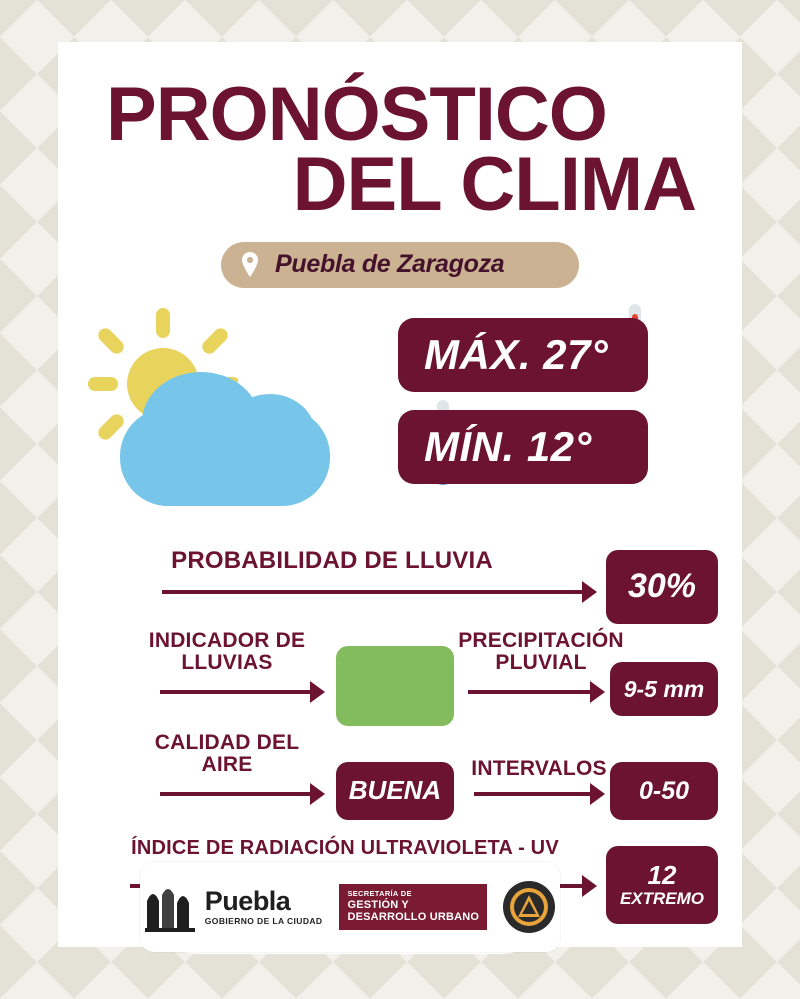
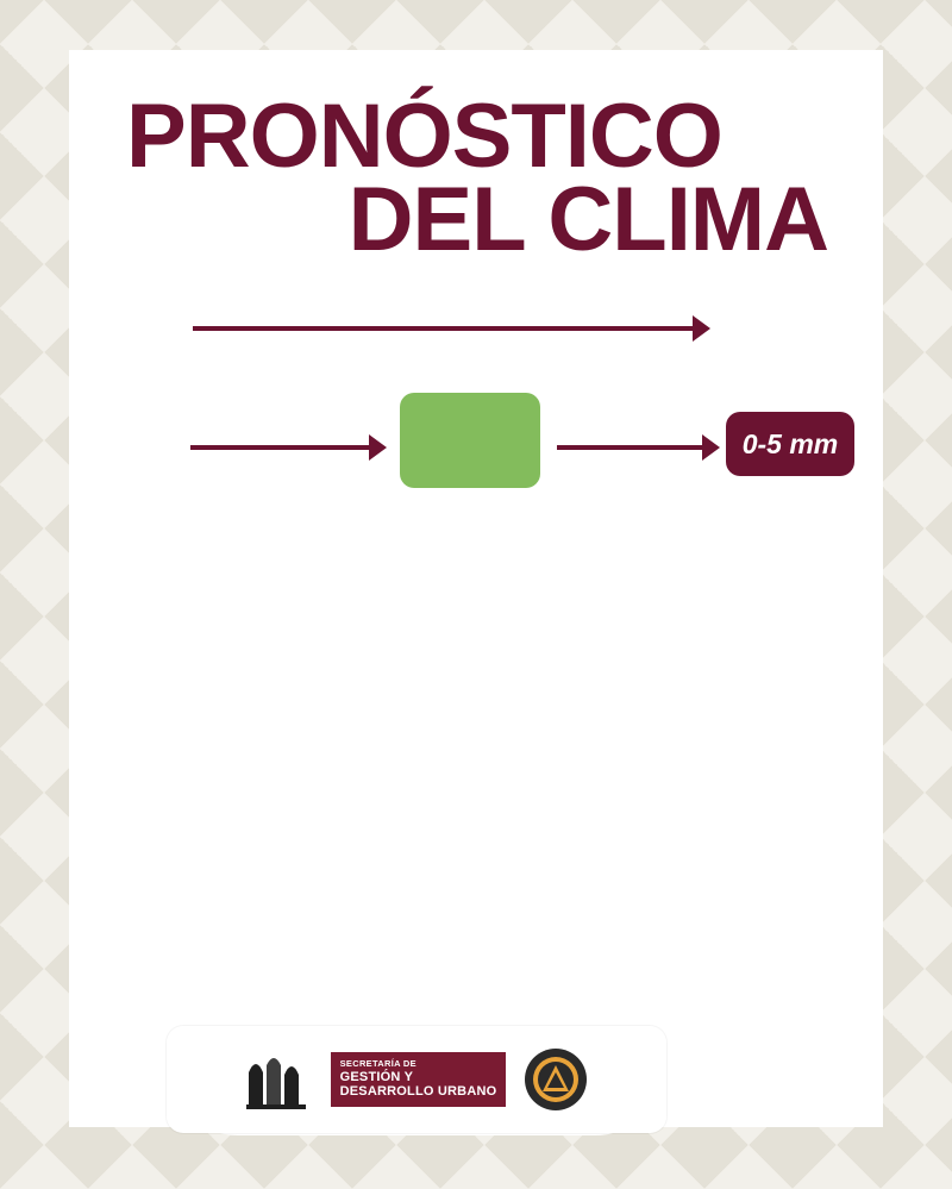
  PRONÓSTICO
  DEL CLIMA
- Puebla de Zaragoza
- MÁX. 27°
- MÍN. 12°
- PROBABILIDAD DE LLUVIA
- 30%
- INDICADOR DE LLUVIAS
- PRECIPITACIÓN PLUVIAL
- 9-5 mm
+ 0-5 mm
- CALIDAD DEL AIRE
- BUENA
- INTERVALOS
- 0-50
- ÍNDICE DE RADIACIÓN ULTRAVIOLETA - UV
- 12
- EXTREMO
- Puebla
- GOBIERNO DE LA CIUDAD
  SECRETARÍA DE
  GESTIÓN Y
  DESARROLLO URBANO
